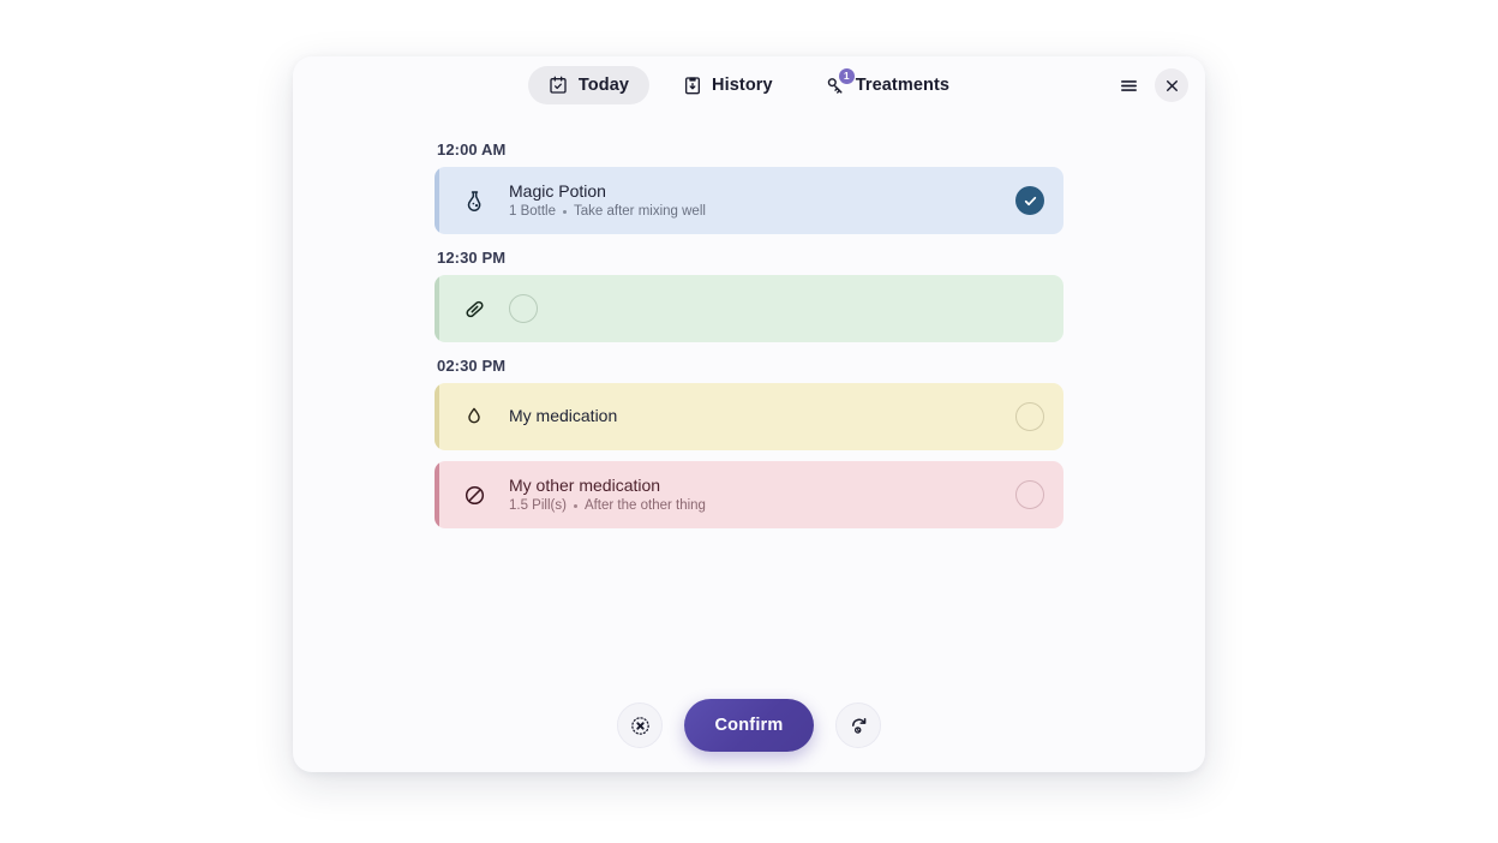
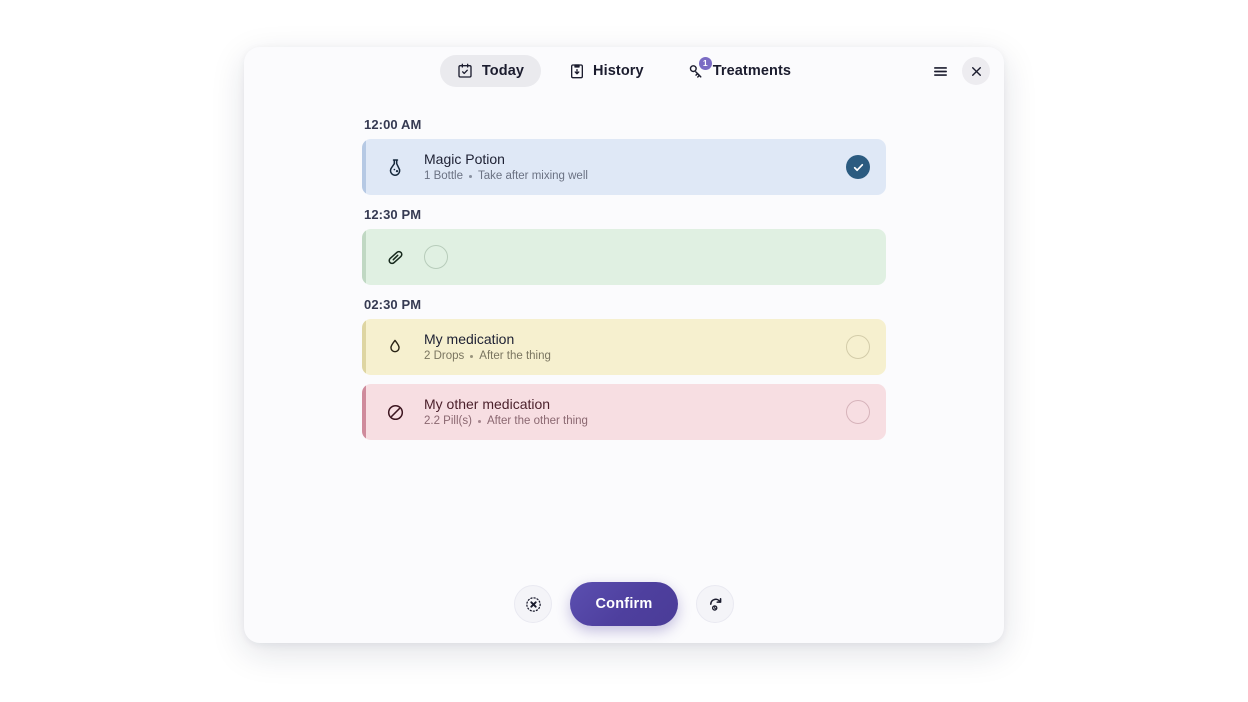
  Today
  History
  1
  Treatments
  12:00 AM
  Magic Potion
  1 Bottle
  Take after mixing well
  12:30 PM
  02:30 PM
  My medication
+ 2 Drops
+ After the thing
  My other medication
- 1.5 Pill(s)
+ 2.2 Pill(s)
  After the other thing
  Confirm
